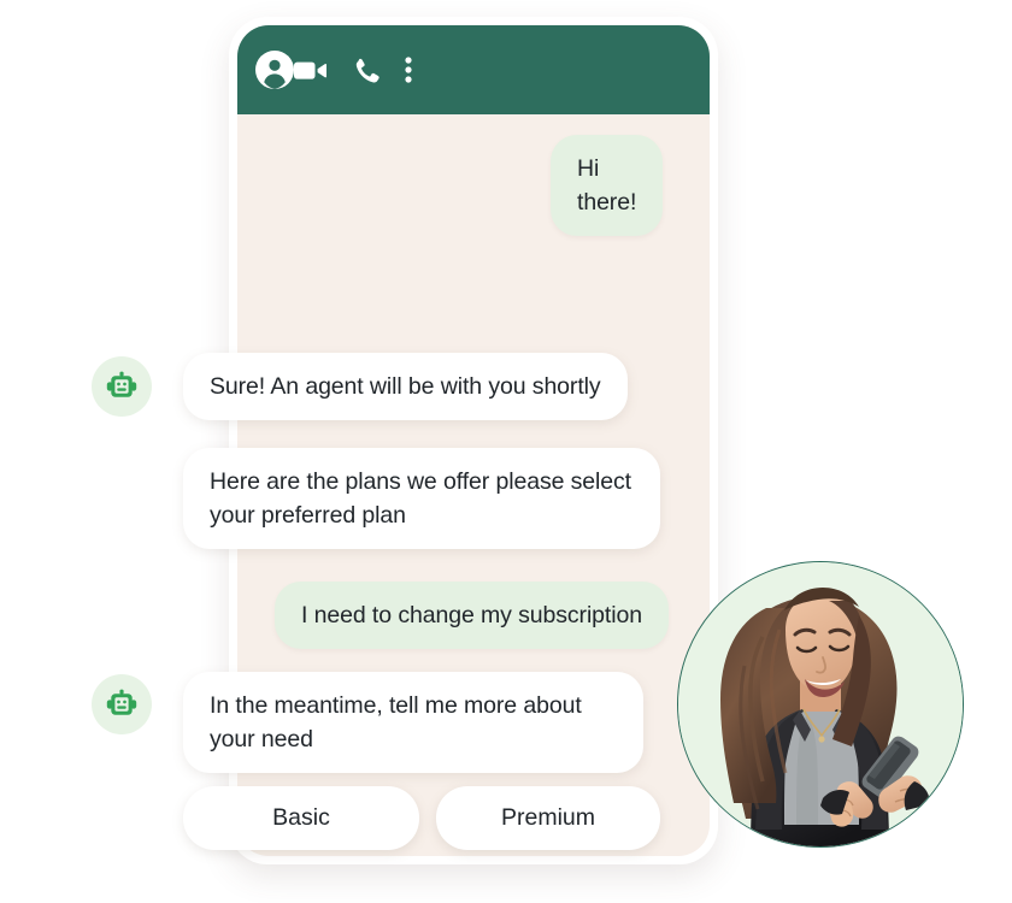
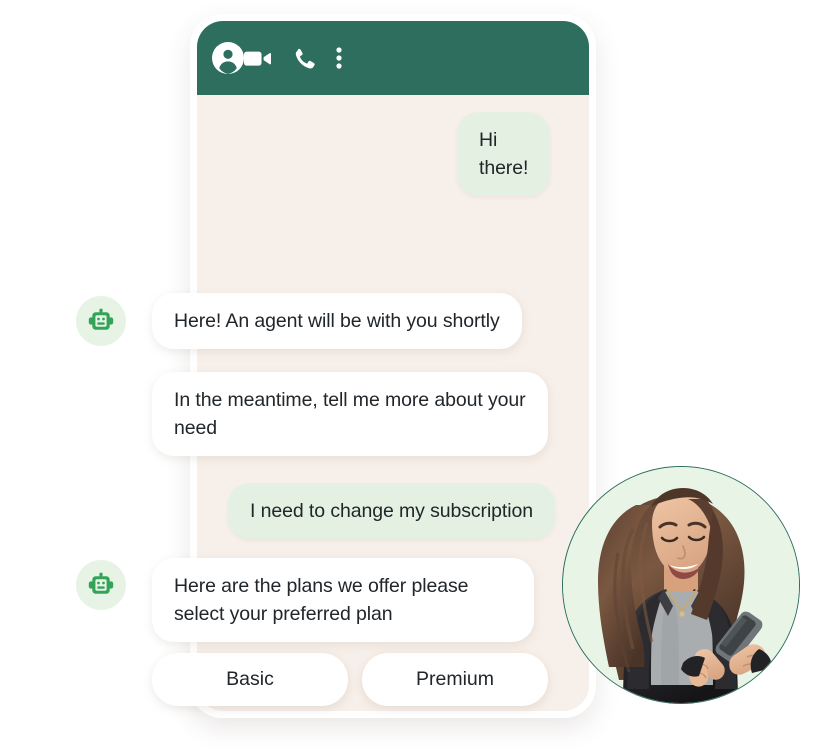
  Hi there!
- Sure! An agent will be with you shortly
+ Here! An agent will be with you shortly
- Here are the plans we offer please select your preferred plan
+ In the meantime, tell me more about your need
  I need to change my subscription
- In the meantime, tell me more about your need
+ Here are the plans we offer please select your preferred plan
  Basic
  Premium
